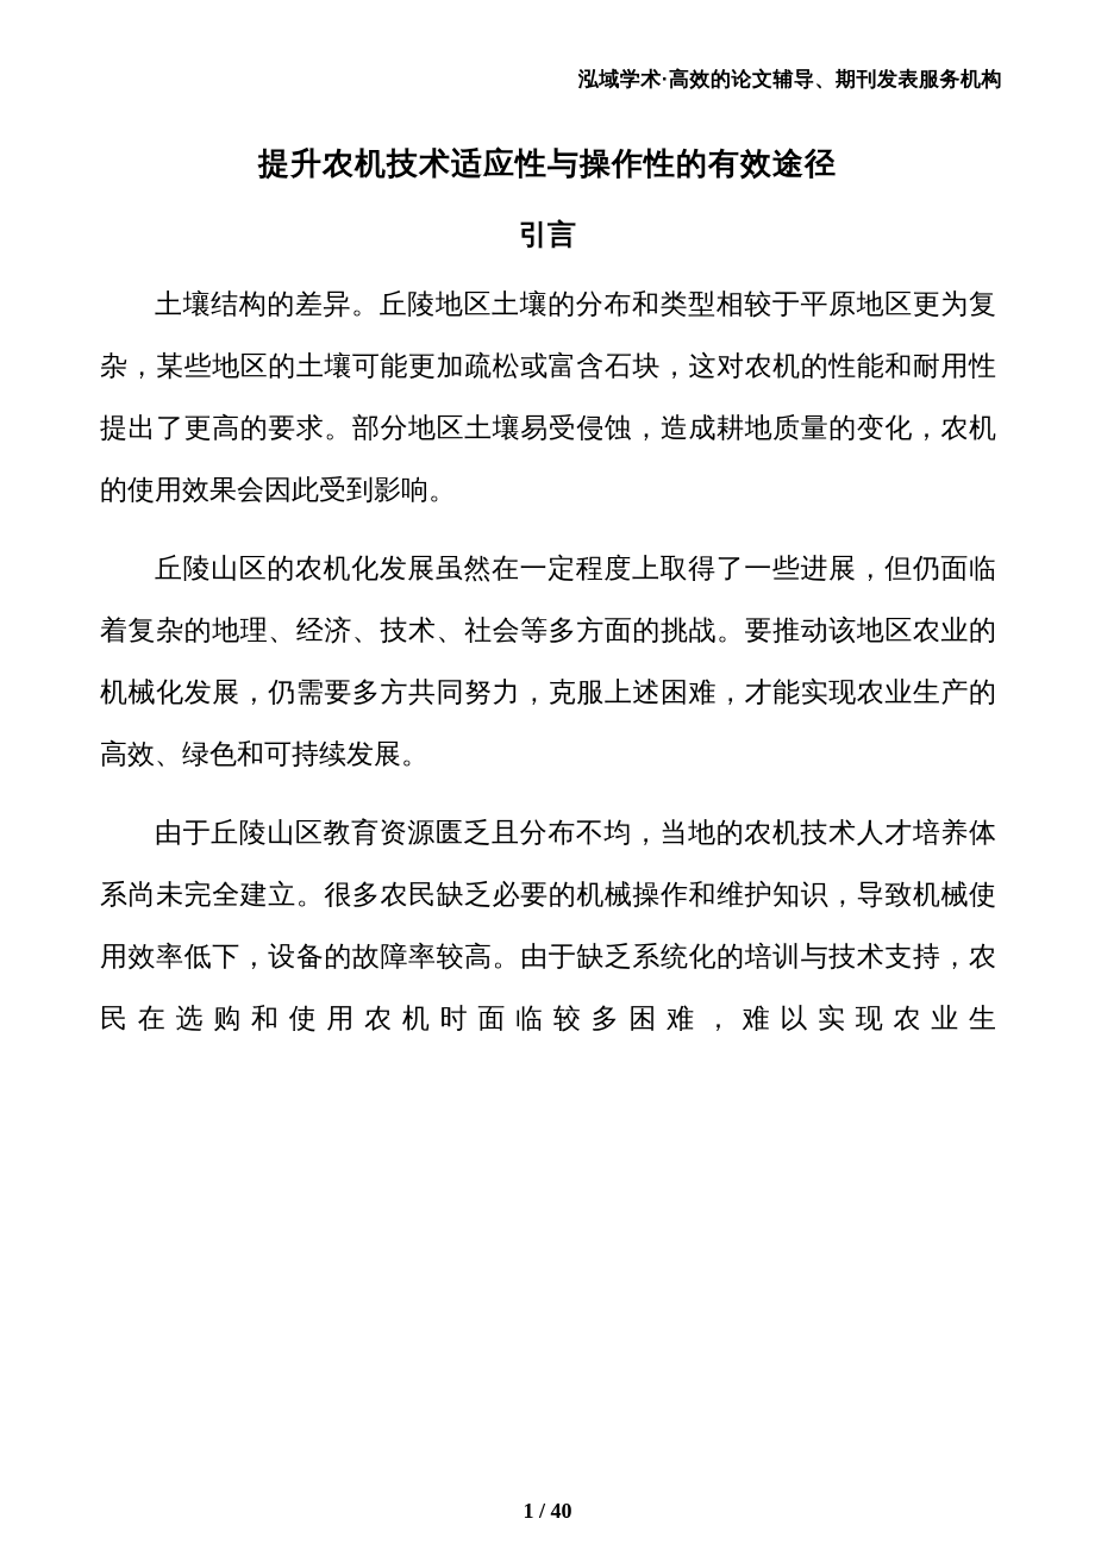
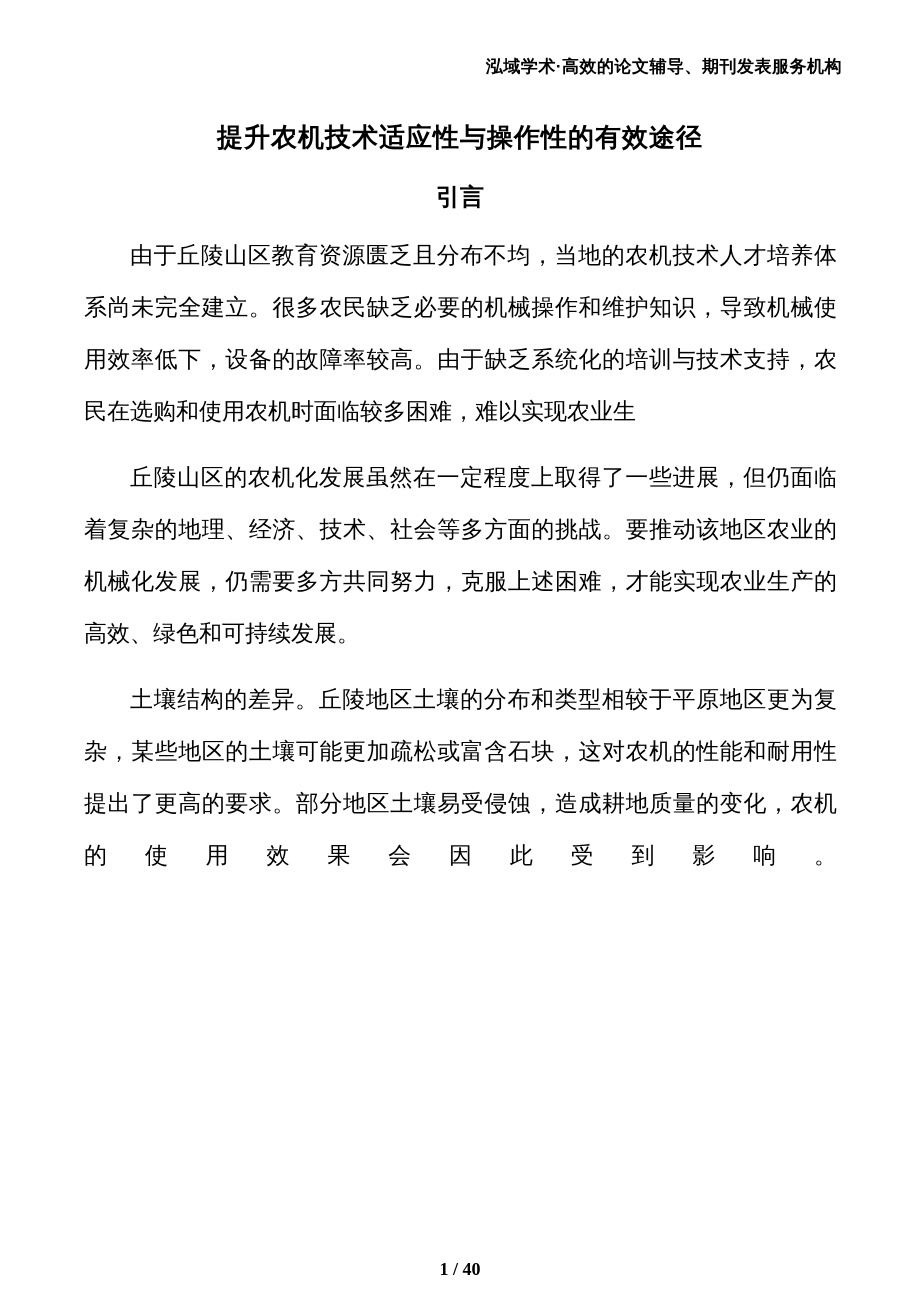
  泓域学术·高效的论文辅导、期刊发表服务机构
  提升农机技术适应性与操作性的有效途径
  引言
- 土壤结构的差异。丘陵地区土壤的分布和类型相较于平原地区更为复杂，某些地区的土壤可能更加疏松或富含石块，这对农机的性能和耐用性提出了更高的要求。部分地区土壤易受侵蚀，造成耕地质量的变化，农机的使用效果会因此受到影响。
+ 由于丘陵山区教育资源匮乏且分布不均，当地的农机技术人才培养体系尚未完全建立。很多农民缺乏必要的机械操作和维护知识，导致机械使用效率低下，设备的故障率较高。由于缺乏系统化的培训与技术支持，农民在选购和使用农机时面临较多困难，难以实现农业生
  丘陵山区的农机化发展虽然在一定程度上取得了一些进展，但仍面临着复杂的地理、经济、技术、社会等多方面的挑战。要推动该地区农业的机械化发展，仍需要多方共同努力，克服上述困难，才能实现农业生产的高效、绿色和可持续发展。
- 由于丘陵山区教育资源匮乏且分布不均，当地的农机技术人才培养体系尚未完全建立。很多农民缺乏必要的机械操作和维护知识，导致机械使用效率低下，设备的故障率较高。由于缺乏系统化的培训与技术支持，农民在选购和使用农机时面临较多困难，难以实现农业生
+ 土壤结构的差异。丘陵地区土壤的分布和类型相较于平原地区更为复杂，某些地区的土壤可能更加疏松或富含石块，这对农机的性能和耐用性提出了更高的要求。部分地区土壤易受侵蚀，造成耕地质量的变化，农机的使用效果会因此受到影响。
  1 / 40
